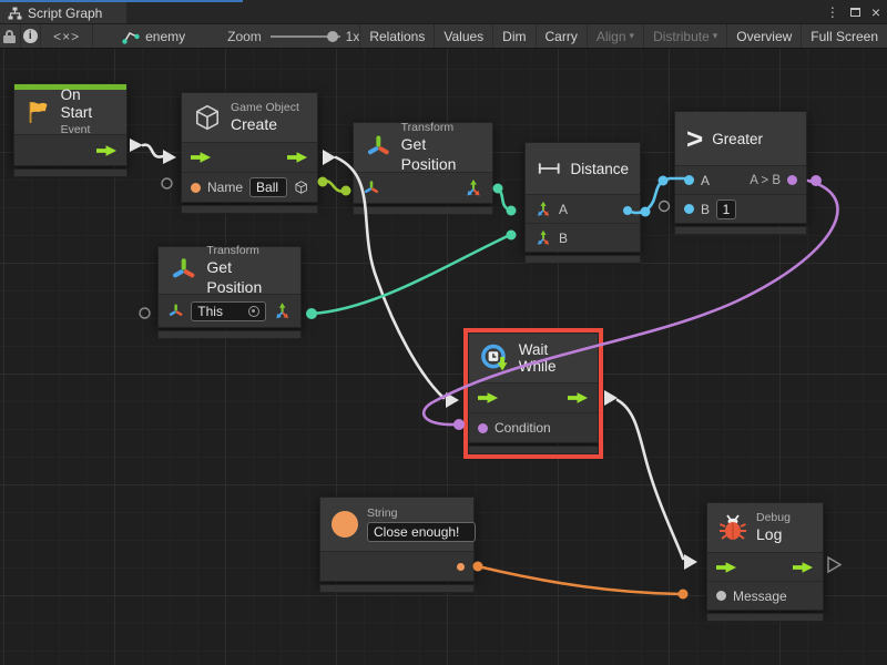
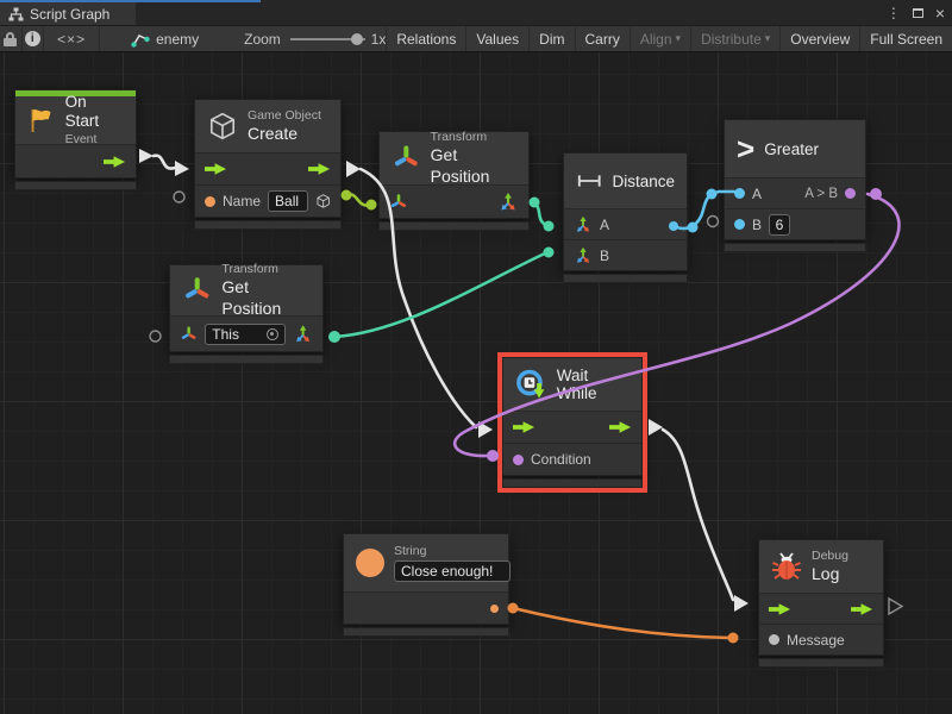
  Script Graph
  ⋮
  ×
  i
  <×>
  enemy
  Zoom
  1x
  Relations
  Values
  Dim
  Carry
  Align
  ▾
  Distribute
  ▾
  Overview
  Full Screen
  On Start
  Event
  Game Object
  Create
  Name
  Ball
  Transform
  Get Position
  Transform
  Get Position
  This
  Distance
  A
  B
  >
  Greater
  A
  A > B
  B
- 1
+ 6
  Wait hile
  Condition
  String
  Close enough!
  Debug
  Log
  Message
